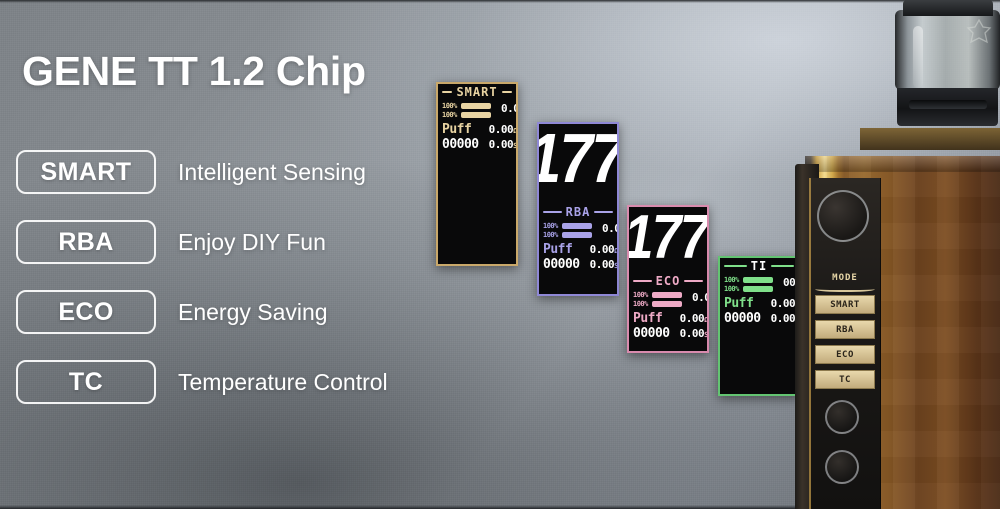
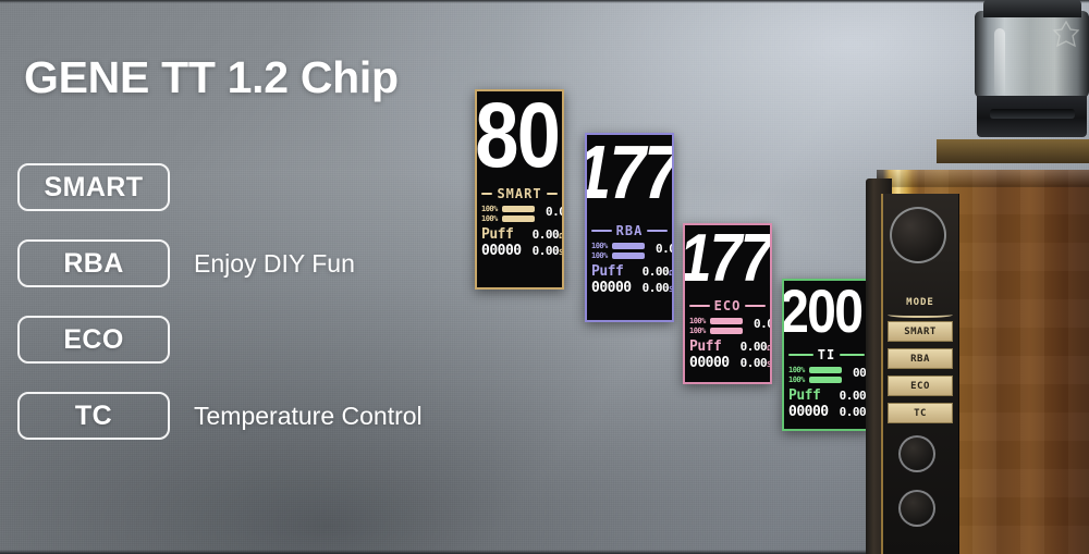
  GENE TT 1.2 Chip
  SMART
- Intelligent Sensing
  RBA
  Enjoy DIY Fun
  ECO
- Energy Saving
  TC
  Temperature Control
+ 80
  SMART
  100%
  100%
  Puff
  00000
  0.00Ω
  0.00S
  177
  RBA
  100%
  100%
  Puff
  00000
  0.00Ω
  0.00S
  177
  ECO
  100%
  100%
  Puff
  00000
  0.00Ω
  0.00S
+ 200
  TI
  100%
  100%
  Puff
  00000
  0.00
  0.00
  MODE
  SMART
  RBA
  ECO
  TC
